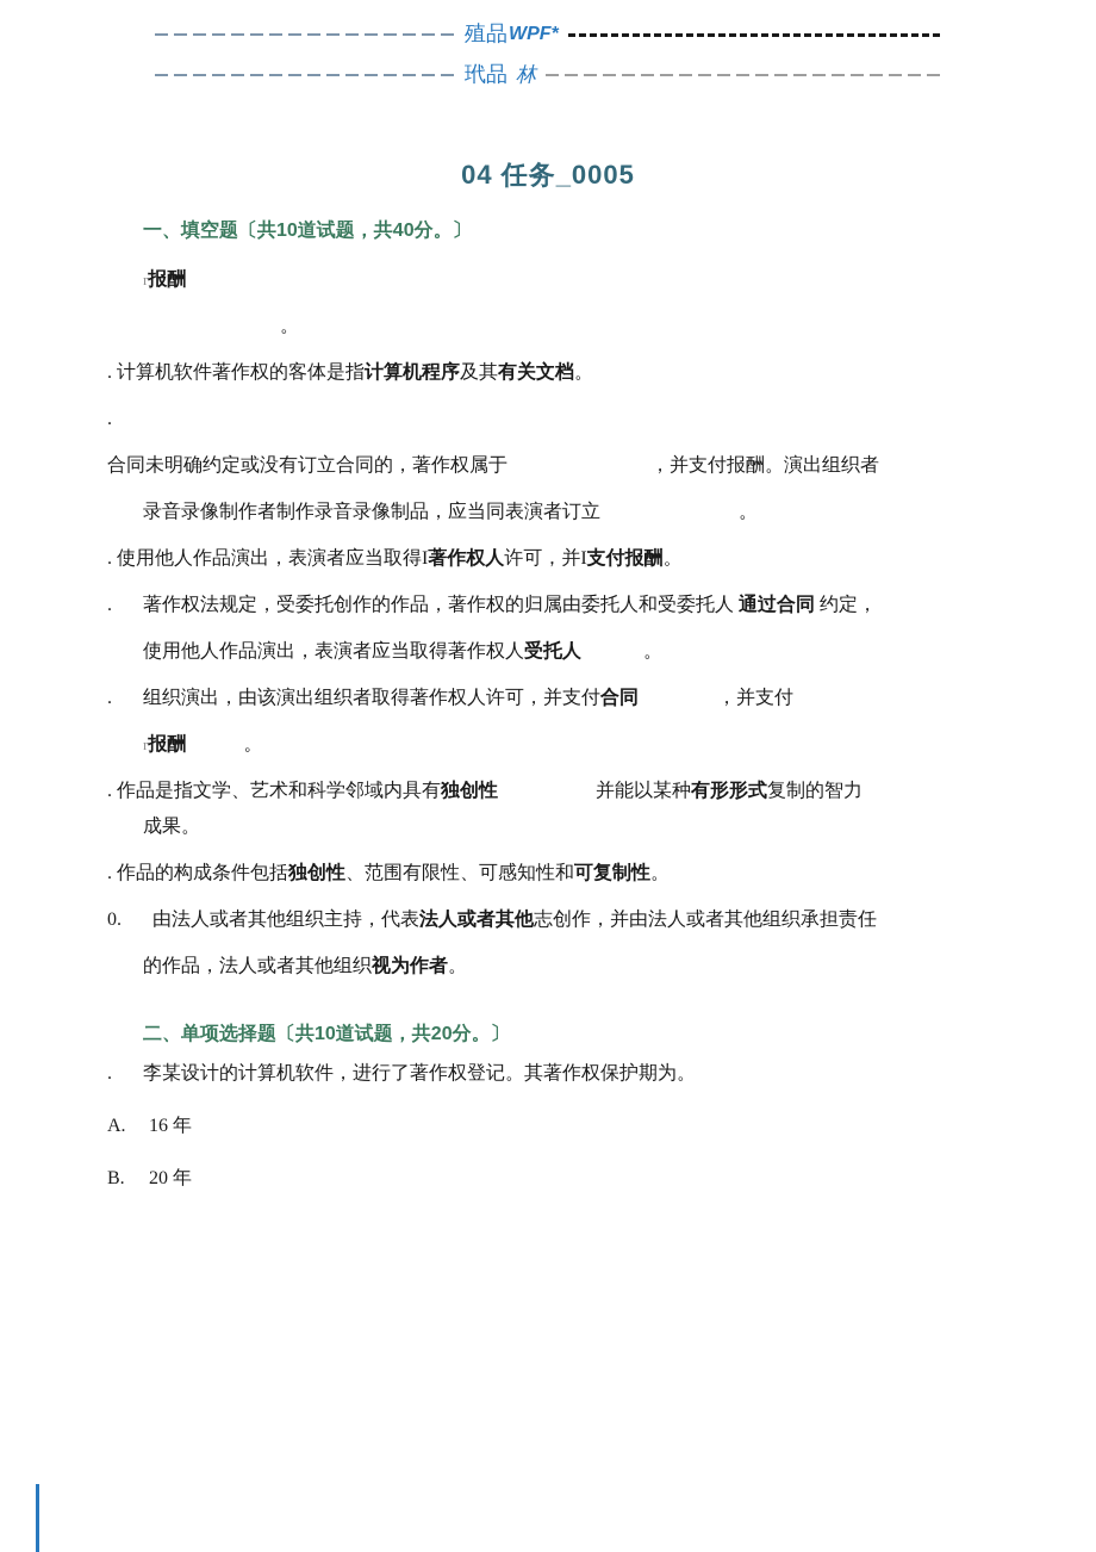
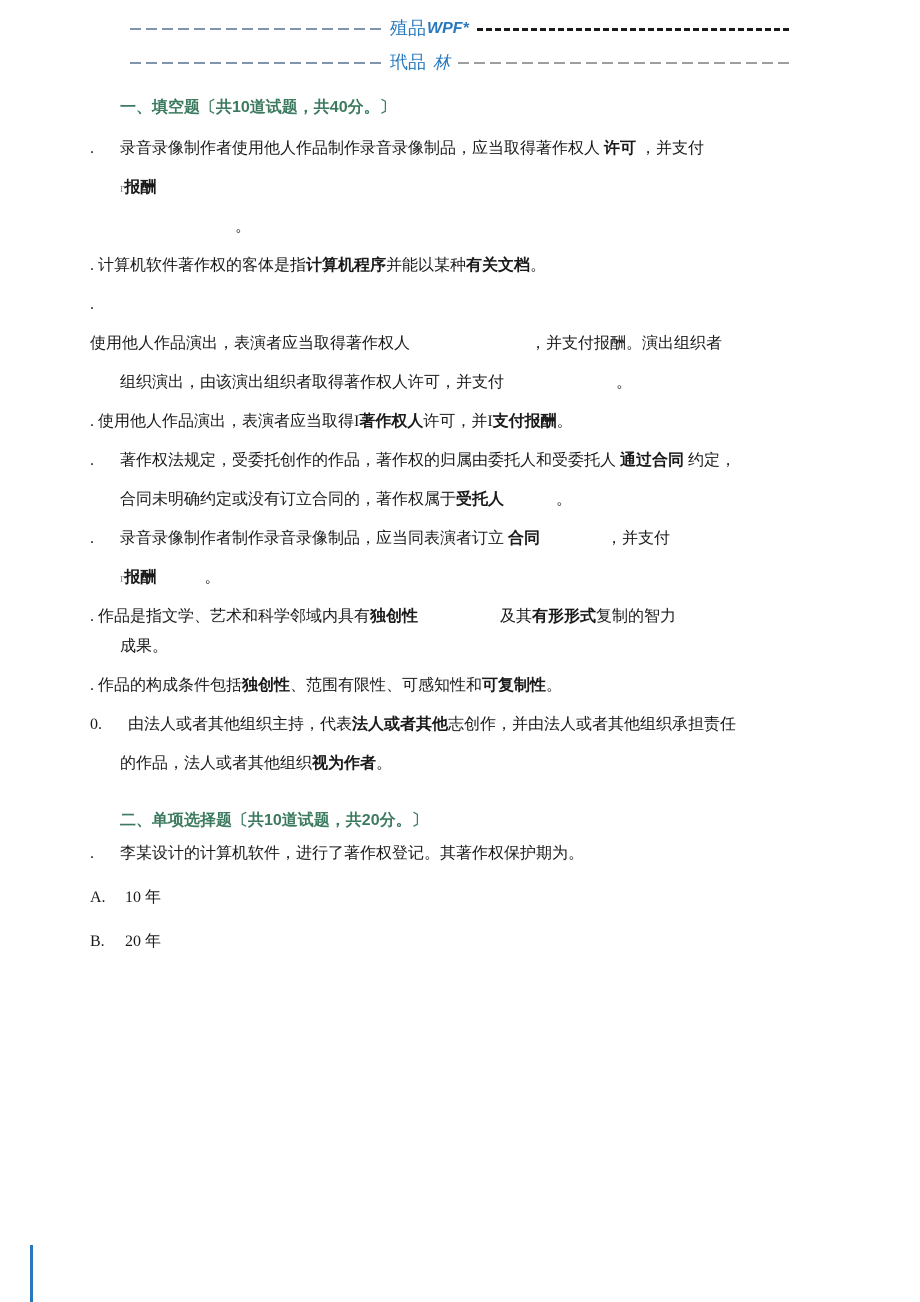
  殖品
  WPF*
  玳品
  林
- 04 任务_0005
  一、填空题〔共10道试题，共40分。〕
+ . 录音录像制作者使用他人作品制作录音录像制品，应当取得著作权人 许可 ，并支付
  r报酬
  。
- . 计算机软件著作权的客体是指计算机程序及其有关文档。
+ . 计算机软件著作权的客体是指计算机程序并能以某种有关文档。
  .
- 合同未明确约定或没有订立合同的，著作权属于 ，并支付报酬。演出组织者
+ 使用他人作品演出，表演者应当取得著作权人 ，并支付报酬。演出组织者
- 录音录像制作者制作录音录像制品，应当同表演者订立 。
+ 组织演出，由该演出组织者取得著作权人许可，并支付 。
  . 使用他人作品演出，表演者应当取得I著作权人许可，并I支付报酬。
  . 著作权法规定，受委托创作的作品，著作权的归属由委托人和受委托人 通过合同 约定，
- 使用他人作品演出，表演者应当取得著作权人受托人 。
+ 合同未明确约定或没有订立合同的，著作权属于受托人 。
- . 组织演出，由该演出组织者取得著作权人许可，并支付合同 ，并支付
+ . 录音录像制作者制作录音录像制品，应当同表演者订立 合同 ，并支付
  r报酬 。
- . 作品是指文学、艺术和科学邻域内具有独创性 并能以某种有形形式复制的智力
+ . 作品是指文学、艺术和科学邻域内具有独创性 及其有形形式复制的智力
  成果。
  . 作品的构成条件包括独创性、范围有限性、可感知性和可复制性。
  0. 由法人或者其他组织主持，代表法人或者其他志创作，并由法人或者其他组织承担责任
  的作品，法人或者其他组织视为作者。
  二、单项选择题〔共10道试题，共20分。〕
  . 李某设计的计算机软件，进行了著作权登记。其著作权保护期为。
- A. 16 年
+ A. 10 年
  B. 20 年
